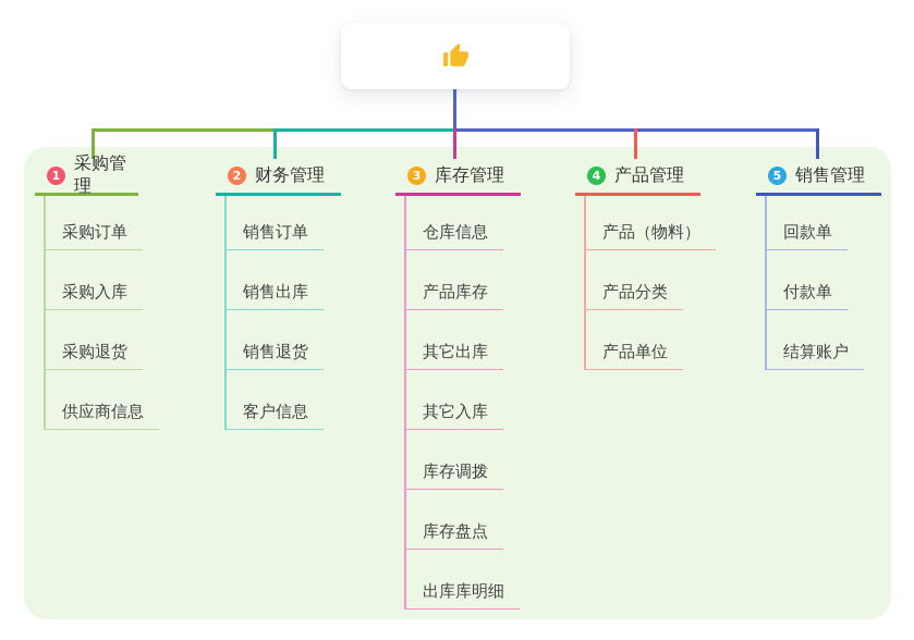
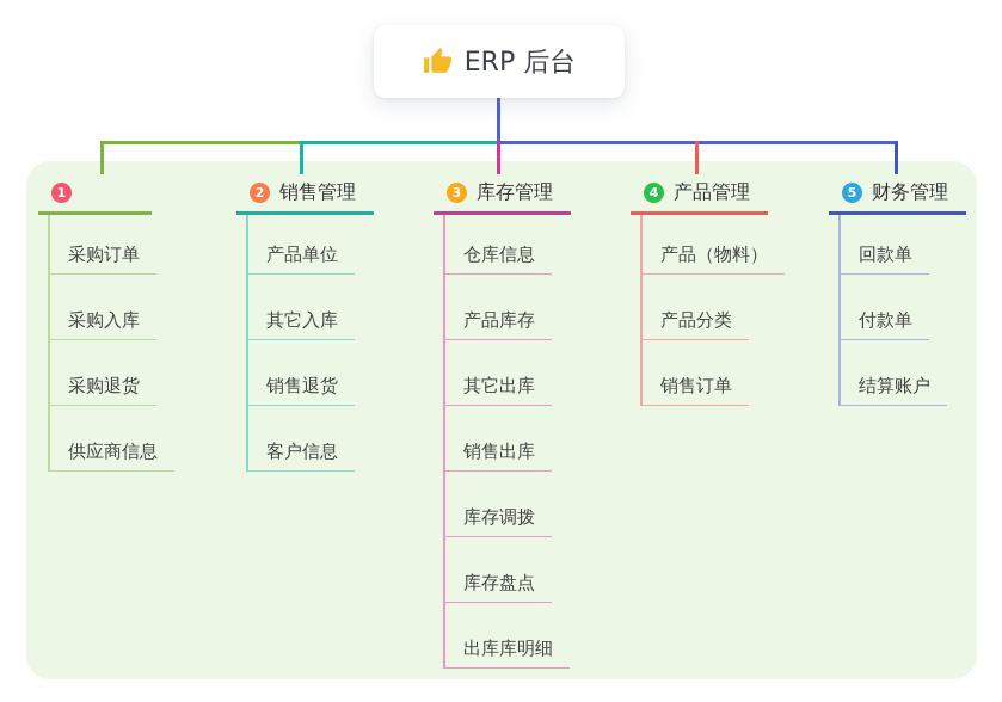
+ ERP 后台
  1
- 采购管理
  采购订单
  采购入库
  采购退货
  供应商信息
  2
- 财务管理
+ 销售管理
- 销售订单
+ 产品单位
- 销售出库
+ 其它入库
  销售退货
  客户信息
  3
  库存管理
  仓库信息
  产品库存
  其它出库
- 其它入库
+ 销售出库
  库存调拨
  库存盘点
  出库库明细
  4
  产品管理
  产品（物料）
  产品分类
- 产品单位
+ 销售订单
  5
- 销售管理
+ 财务管理
  回款单
  付款单
  结算账户
